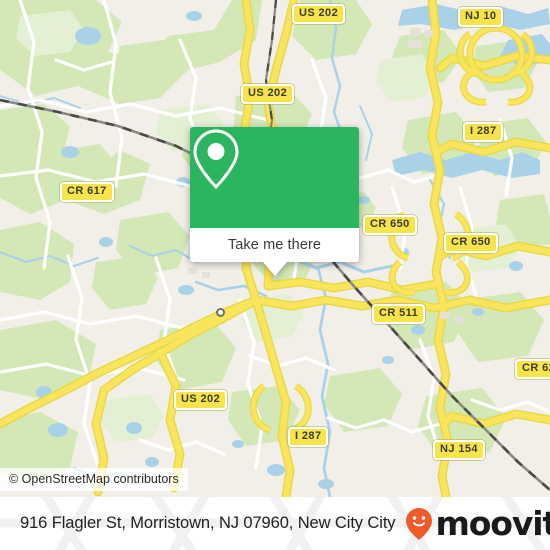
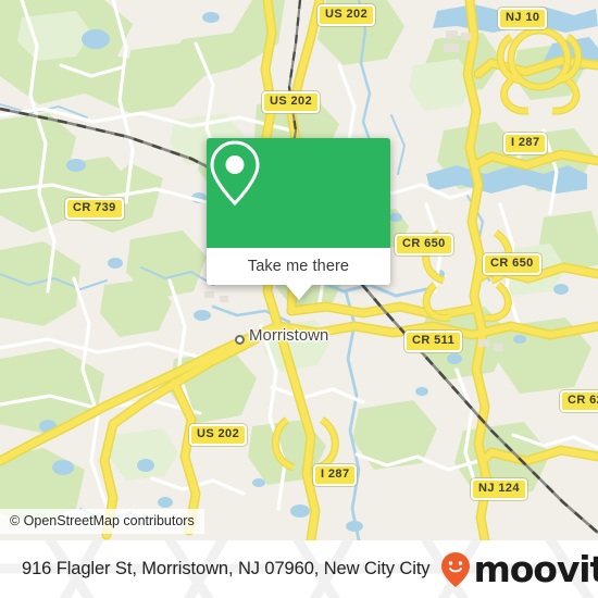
+ Morristown
  US 202
  NJ 10
  US 202
  I 287
- CR 617
+ CR 739
  CR 650
  CR 650
  CR 511
  CR 6
  US 202
  I 287
- NJ 154
+ NJ 124
  Take me there
  © OpenStreetMap contributors
  916 Flagler St, Morristown, NJ 07960, New City City
  moovi
